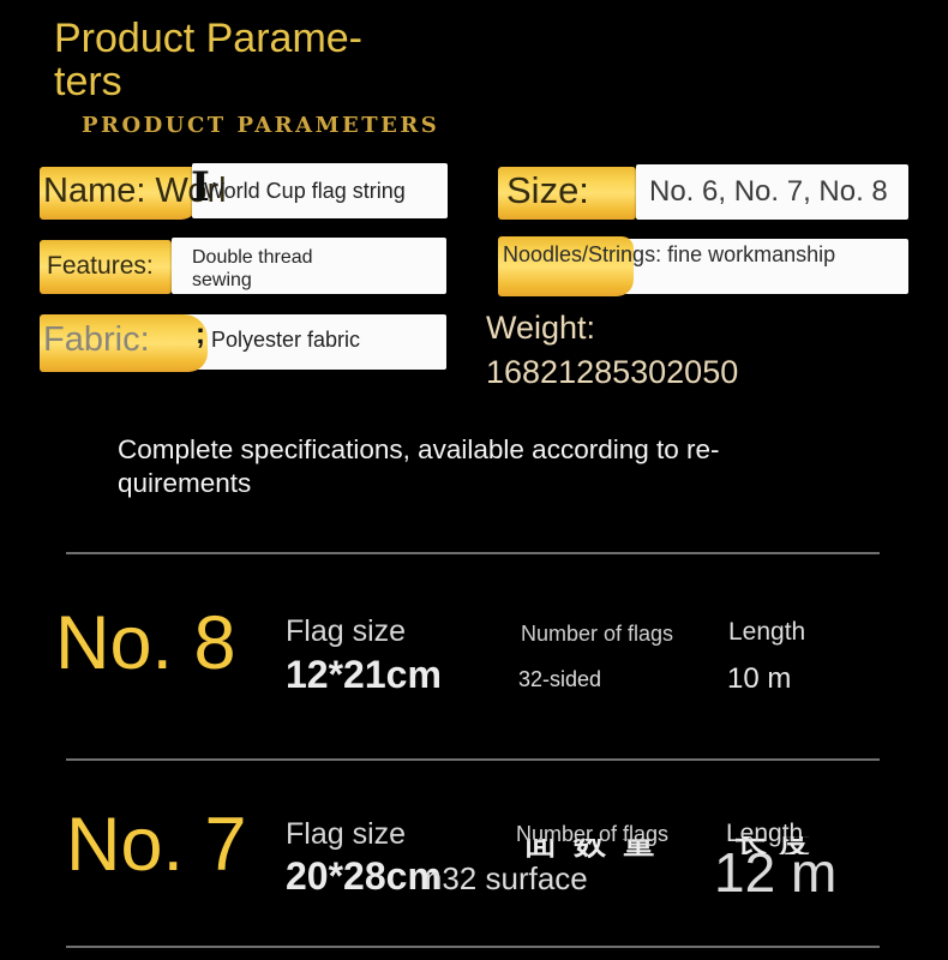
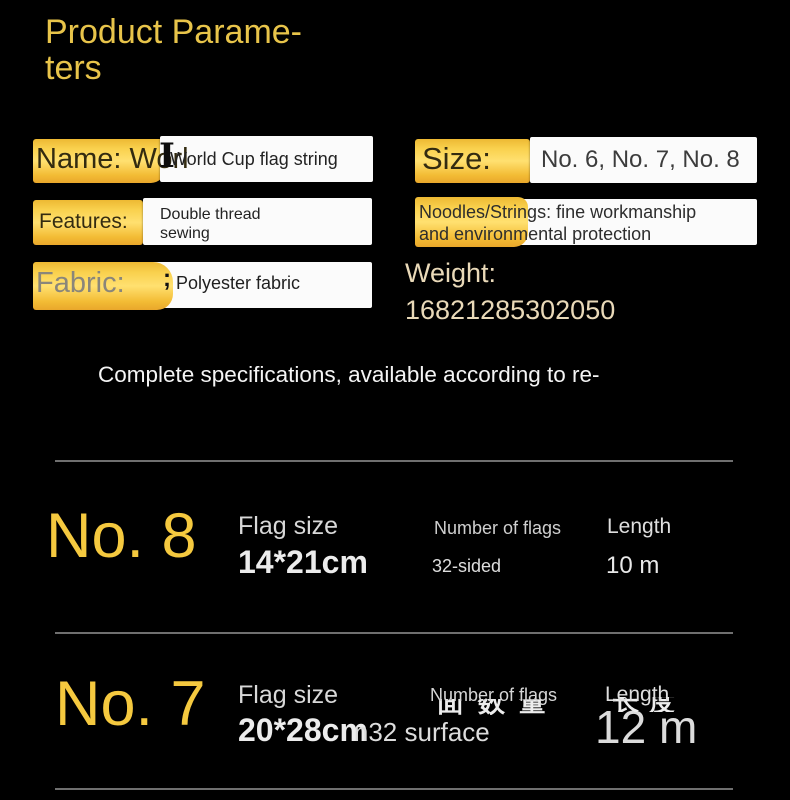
  Product Parame-
  ters
- PRODUCT PARAMETERS
  Name: Worl
  I
  World Cup flag string
  Size:
  No. 6, No. 7, No. 8
  Features:
  Double thread
  sewing
  Noodles/Strings: fine workmanship
+ and environmental protection
  Fabric:
  ;
  Polyester fabric
  Weight:
  16821285302050
  Complete specifications, available according to re-
- quirements
  No. 8
  Flag size
- 12*21cm
+ 14*21cm
  Number of flags
  32-sided
  Length
  10 m
  No. 7
  Flag size
  20*28cmn32 surface
  Number of flags
  面数量
  Length
  长度
  12 m
